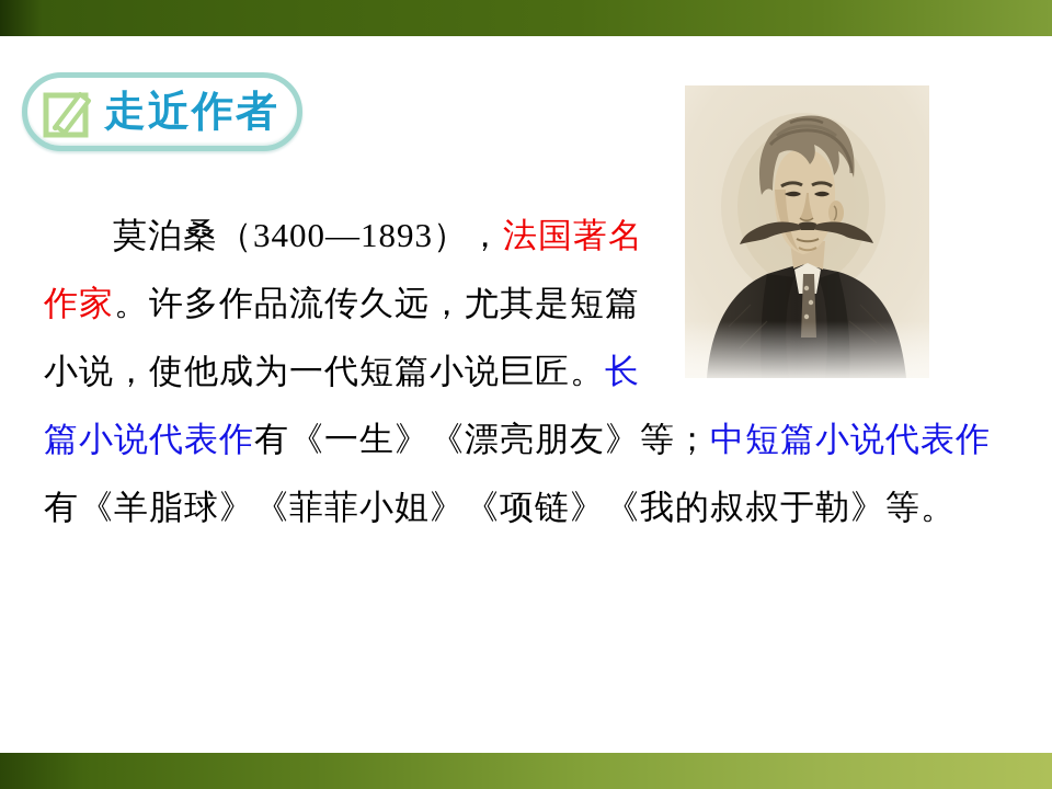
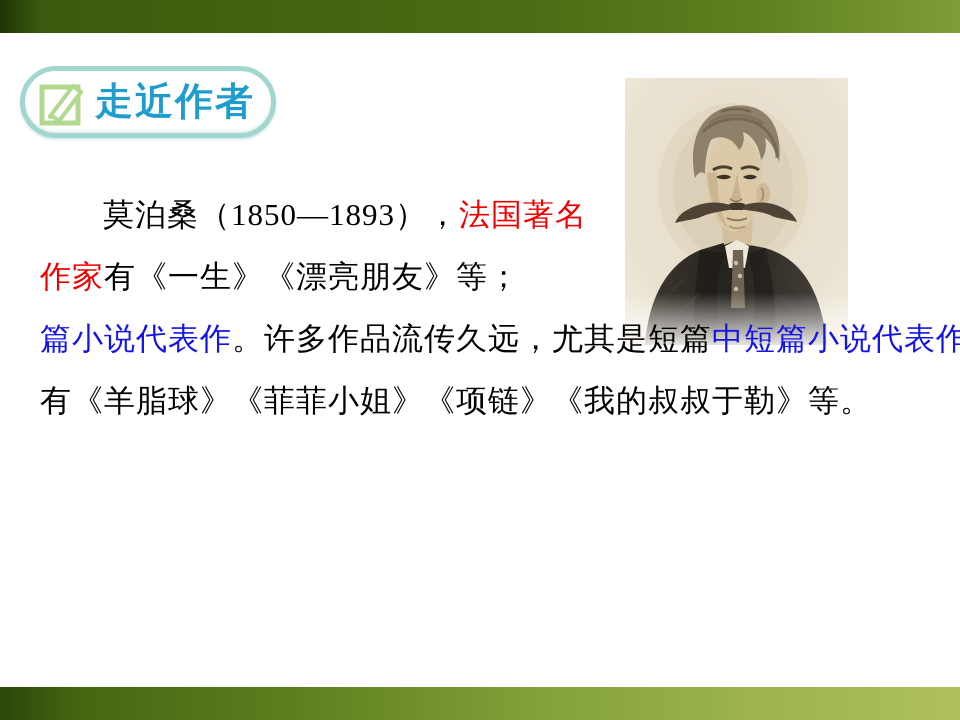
  走近作者
- 莫泊桑（3400—1893），法国著名
+ 莫泊桑（1850—1893），法国著名
- 作家。许多作品流传久远，尤其是短篇
+ 作家有《一生》《漂亮朋友》等；
- 小说，使他成为一代短篇小说巨匠。长
- 篇小说代表作有《一生》《漂亮朋友》等；中短篇小说代表作
+ 篇小说代表作。许多作品流传久远，尤其是短篇中短篇小说代表作
  有《羊脂球》《菲菲小姐》《项链》《我的叔叔于勒》等。
